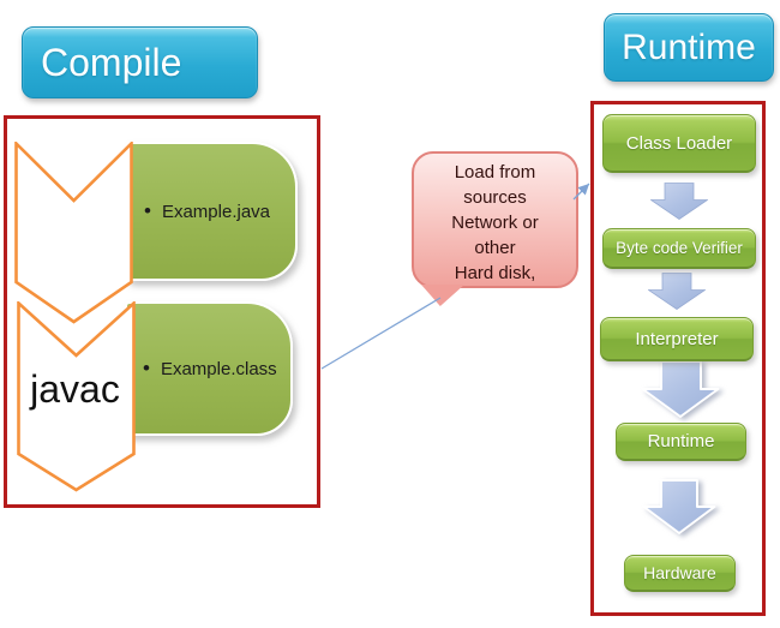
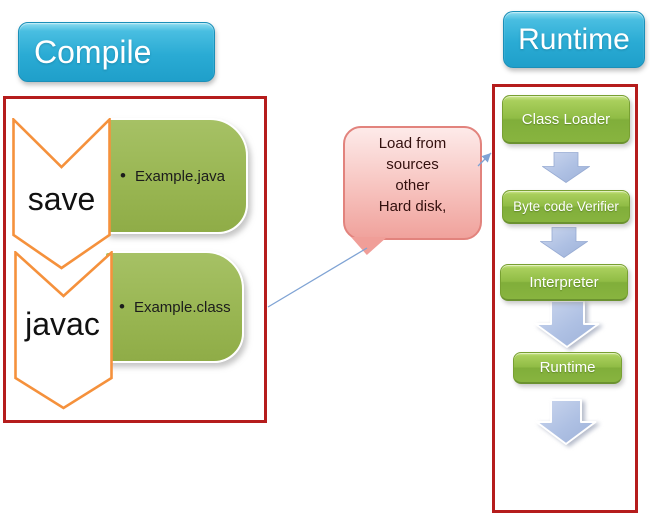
  Compile
  Runtime
  •
  Example.java
  •
  Example.class
+ save
  javac
  Load from
  sources
- Network or
  other
  Hard disk,
  Class Loader
  Byte code Verifier
  Interpreter
  Runtime
- Hardware
